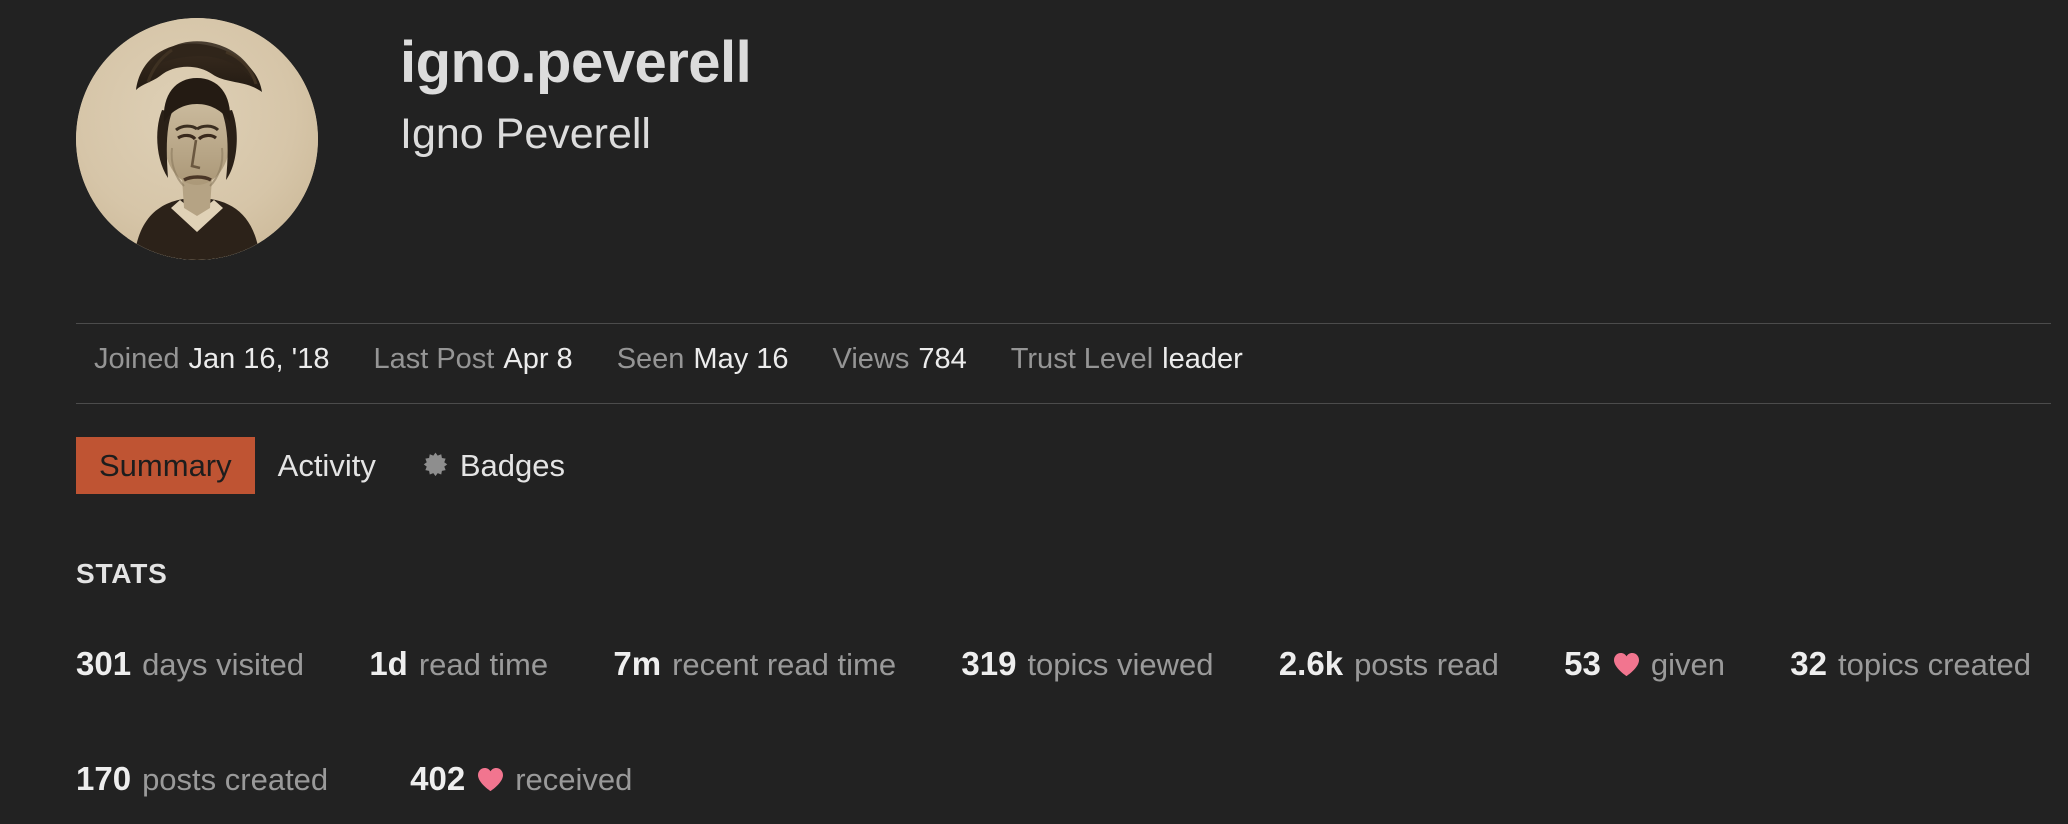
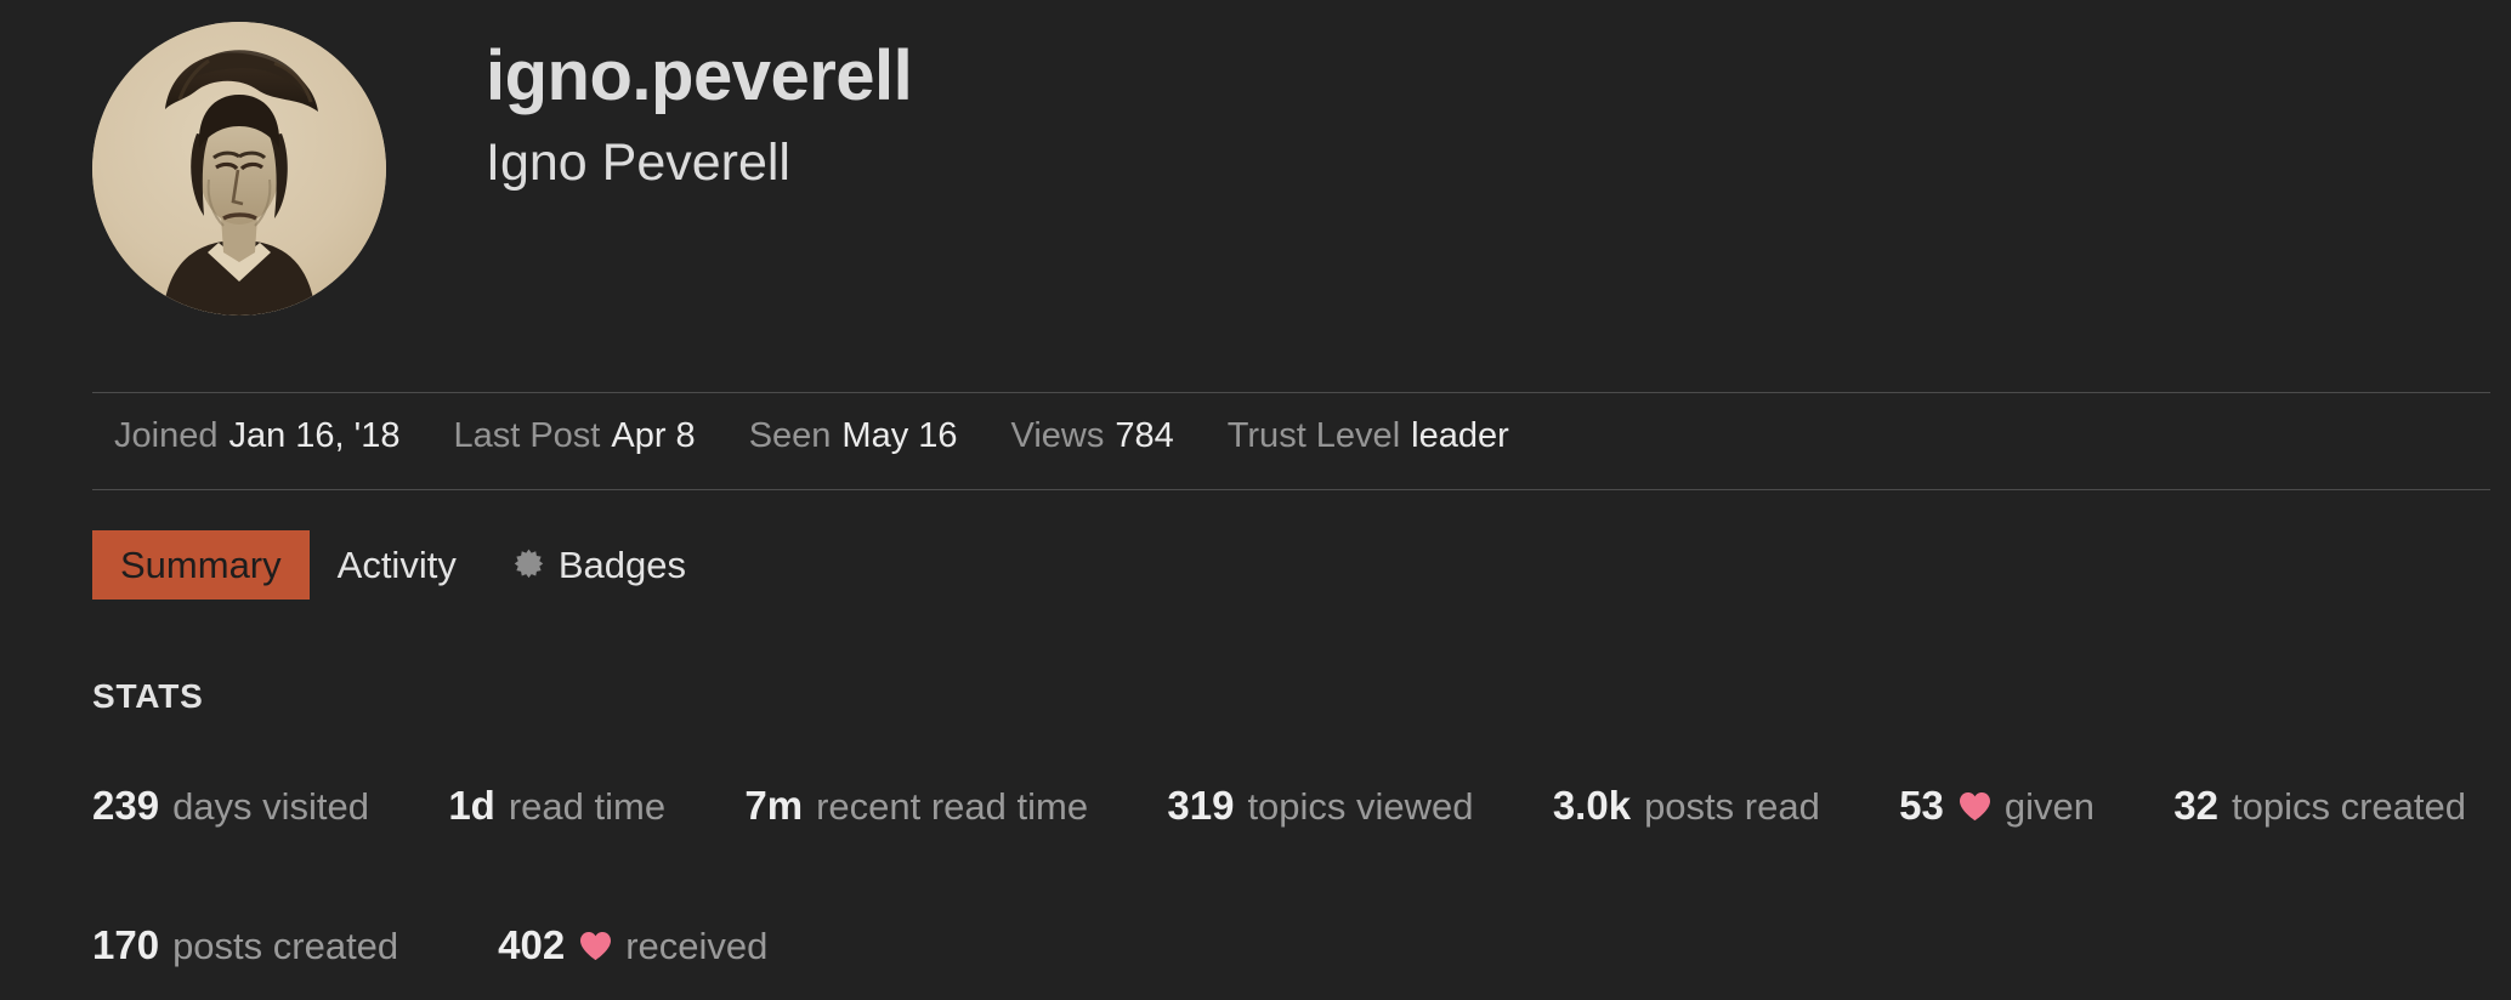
  igno.peverell
  Igno Peverell
  Joined
  Jan 16, '18
  Last Post
  Apr 8
  Seen
  May 16
  Views
  784
  Trust Level
  leader
  Summary
  Activity
  Badges
  STATS
- 301
+ 239
  days visited
  1d
  read time
  7m
  recent read time
  319
  topics viewed
- 2.6k
+ 3.0k
  posts read
  53
  given
  32
  topics created
  170
  posts created
  402
  received
